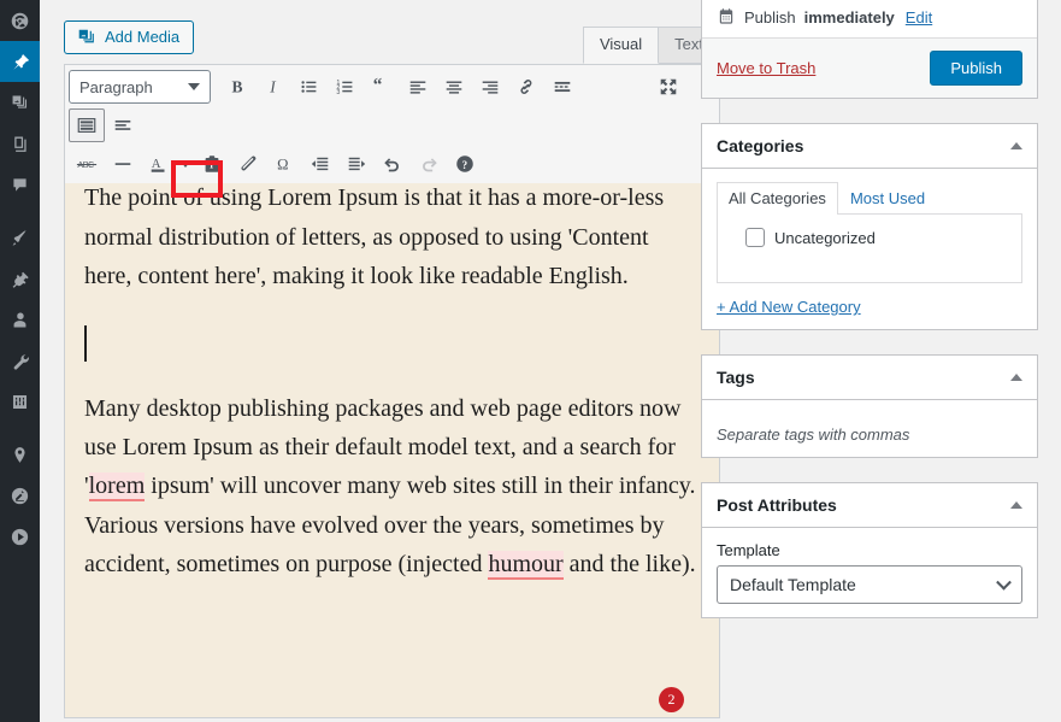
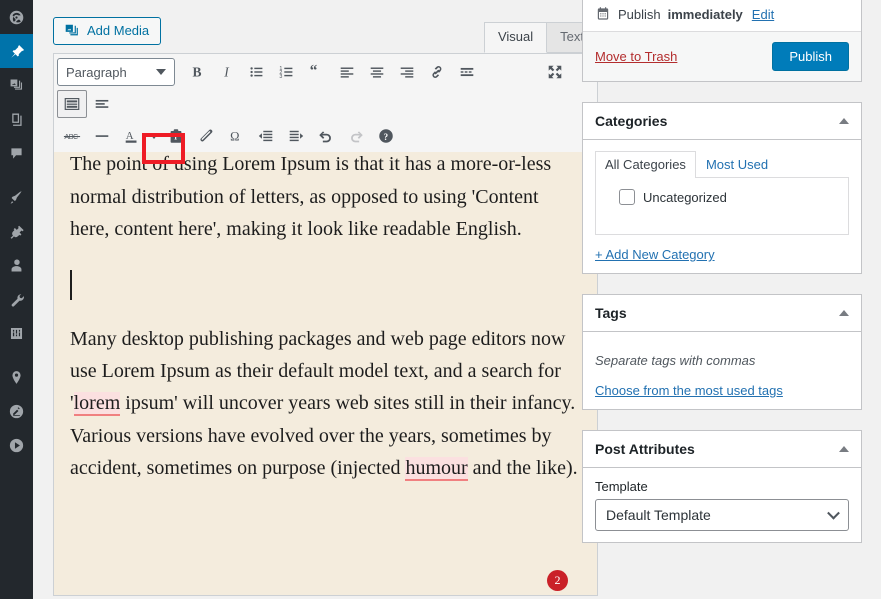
  Add Media
  Visual
  Tex
  Paragraph
  B
  I
  “
  A
  T
  Ω
  ?
  The point of using Lorem Ipsum is that it has a more-or-less normal distribution of letters, as opposed to using 'Content here, content here', making it look like readable English.
- Many desktop publishing packages and web page editors now use Lorem Ipsum as their default model text, and a search for 'lorem ipsum' will uncover many web sites still in their infancy. Various versions have evolved over the years, sometimes by accident, sometimes on purpose (injected humour and the like).
+ Many desktop publishing packages and web page editors now use Lorem Ipsum as their default model text, and a search for 'lorem ipsum' will uncover years web sites still in their infancy. Various versions have evolved over the years, sometimes by accident, sometimes on purpose (injected humour and the like).
  2
  Publish
  immediately
  Edit
  Move to Trash
  Publish
  Categories
  All Categories
  Most Used
  Uncategorized
  + Add New Category
  Tags
  Separate tags with commas
+ Choose from the most used tags
  Post Attributes
  Template
  Default Template
